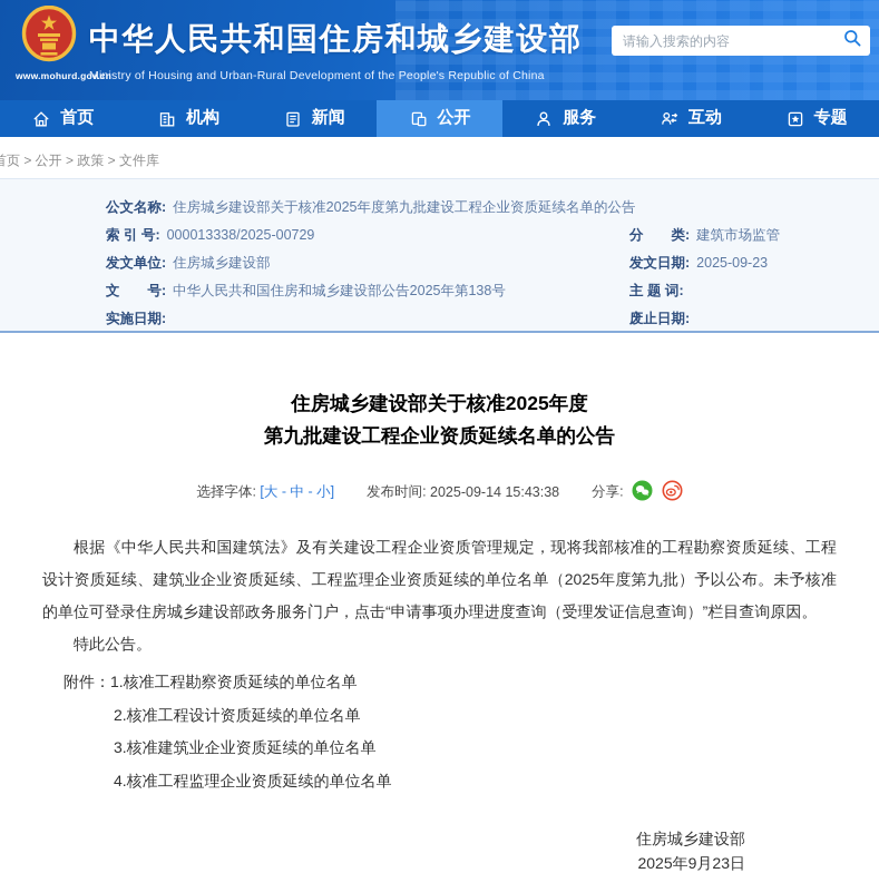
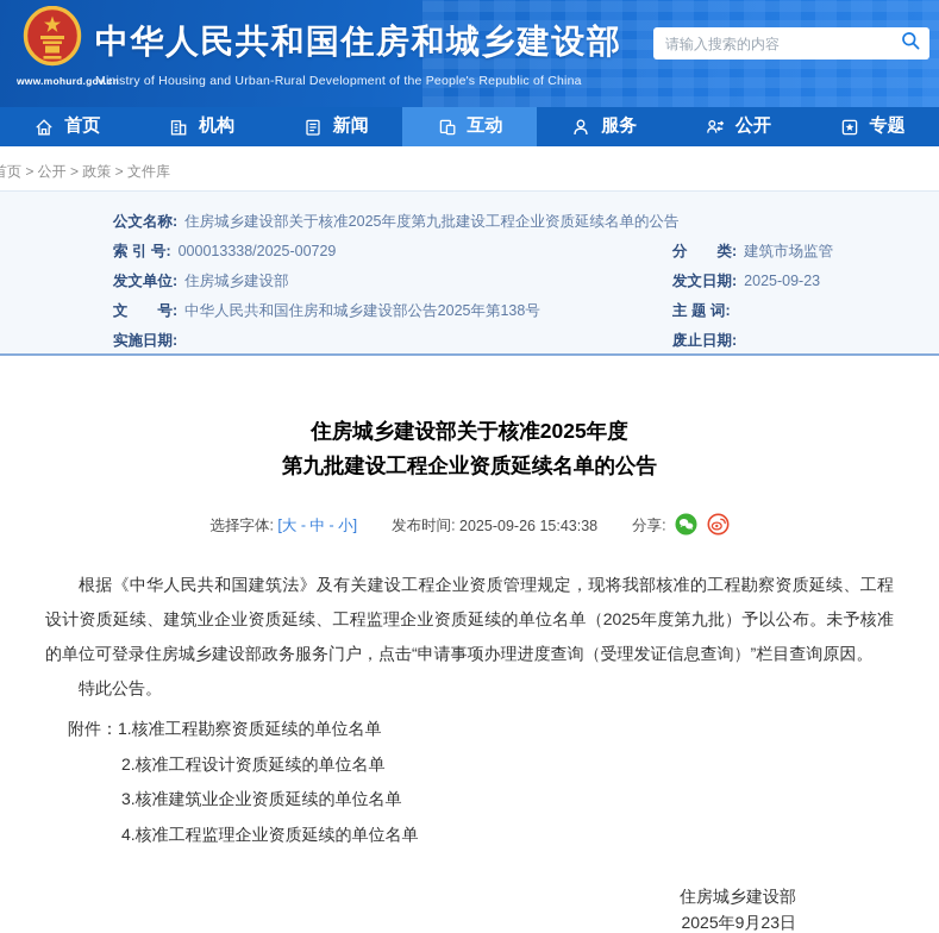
  www.mohurd.g
  中华人民共和国住房和城乡建设部
  Ministry of Housing and Urban-Rural Development of the People's Republic of China
  请输入搜索的内容
  首页
  机构
  新闻
- 公开
+ 互动
  服务
- 互动
+ 公开
  专题
  首页 > 公开 > 政策 > 文件库
  公文名称:
  住房城乡建设部关于核准2025年度第九批建设工程企业资质延续名单的公告
  索 引 号:
  000013338/2025-00729
  分 类:
  建筑市场监管
  发文单位:
  住房城乡建设部
  发文日期:
  2025-09-23
  文 号:
  中华人民共和国住房和城乡建设部公告2025年第138号
  主 题 词:
  实施日期:
  废止日期:
  住房城乡建设部关于核准2025年度
  第九批建设工程企业资质延续名单的公告
- 选择字体: [大 - 中 - 小] 发布时间: 2025-09-14 15:43:38 分享:
+ 选择字体: [大 - 中 - 小] 发布时间: 2025-09-26 15:43:38 分享:
  根据《中华人民共和国建筑法》及有关建设工程企业资质管理规定，现将我部核准的工程勘察资质延续、工程设计资质延续、建筑业企业资质延续、工程监理企业资质延续的单位名单（2025年度第九批）予以公布。未予核准的单位可登录住房城乡建设部政务服务门户，点击“申请事项办理进度查询（受理发证信息查询）”栏目查询原因。
  特此公告。
  附件：1.核准工程勘察资质延续的单位名单
  2.核准工程设计资质延续的单位名单
  3.核准建筑业企业资质延续的单位名单
  4.核准工程监理企业资质延续的单位名单
  住房城乡建设部
  2025年9月23日
